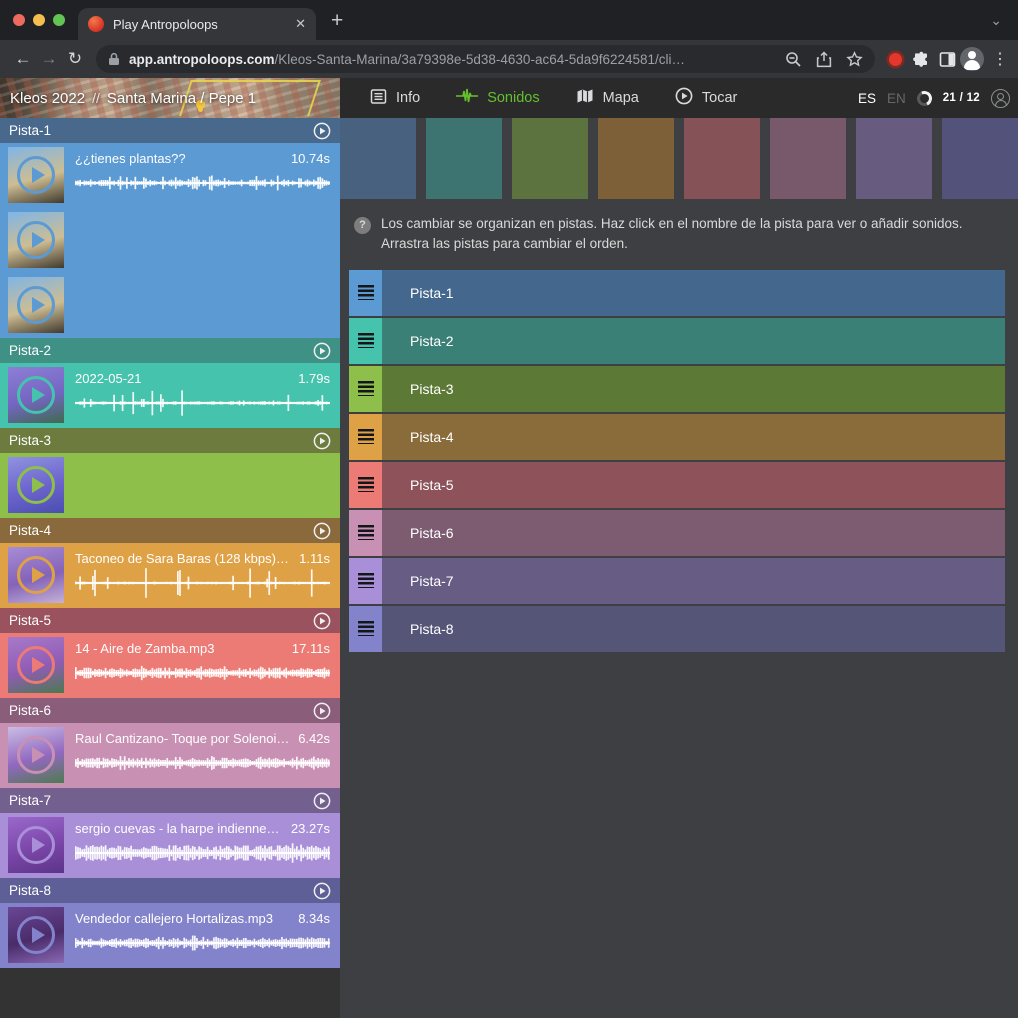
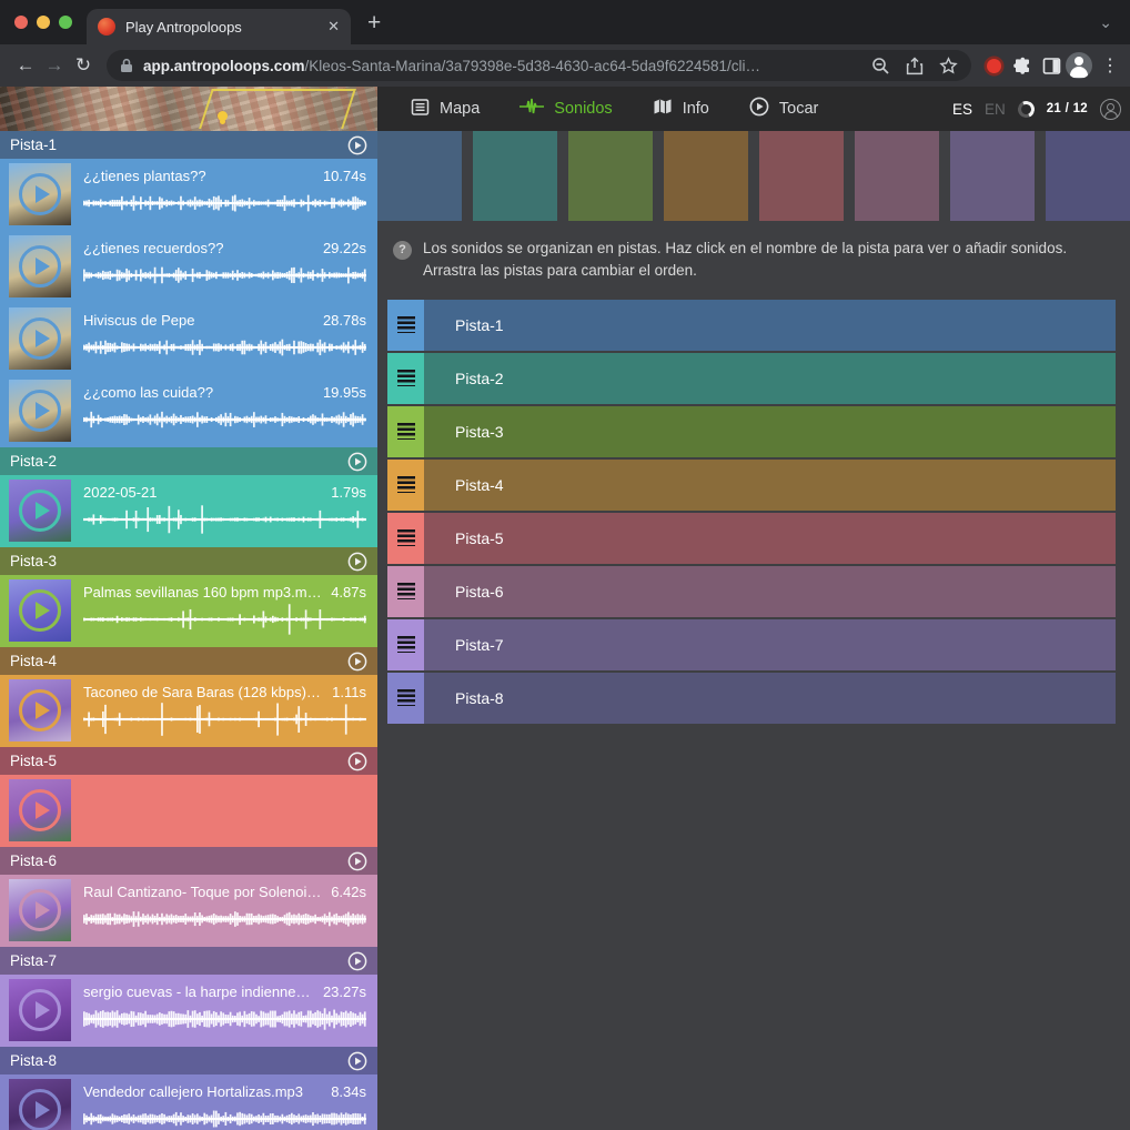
  Play Antropoloops
  ✕
  +
  ⌄
  ←
  →
  ↻
  app.antropoloops.com/Kleos-Santa-Marina/3a79398e-5d38-4630-ac64-5da9f6224581/cli…
  ⋮
- Kleos 2022
- //
- Santa Marina / Pepe 1
- Info
+ Mapa
  Sonidos
- Mapa
+ Info
  Tocar
  ES
  EN
  21 / 12
  Pista-1
  ¿¿tienes plantas??
  10.74s
+ ¿¿tienes recuerdos??
+ 29.22s
+ Hiviscus de Pepe
+ 28.78s
+ ¿¿como las cuida??
+ 19.95s
  Pista-2
  2022-05-21
  1.79s
  Pista-3
+ Palmas sevillanas 160 bpm mp3.mp3
+ 4.87s
  Pista-4
  Taconeo de Sara Baras (128 kbps).m
  1.11s
  Pista-5
- 14 - Aire de Zamba.mp3
- 17.11s
  Pista-6
  Raul Cantizano- Toque por Solenoide
  6.42s
  Pista-7
  sergio cuevas - la harpe indienne - 0
  23.27s
  Pista-8
  Vendedor callejero Hortalizas.mp3
  8.34s
  ?
- Los cambiar se organizan en pistas. Haz click en el nombre de la pista para ver o añadir sonidos. Arrastra las pistas para cambiar el orden.
+ Los sonidos se organizan en pistas. Haz click en el nombre de la pista para ver o añadir sonidos. Arrastra las pistas para cambiar el orden.
  Pista-1
  Pista-2
  Pista-3
  Pista-4
  Pista-5
  Pista-6
  Pista-7
  Pista-8
